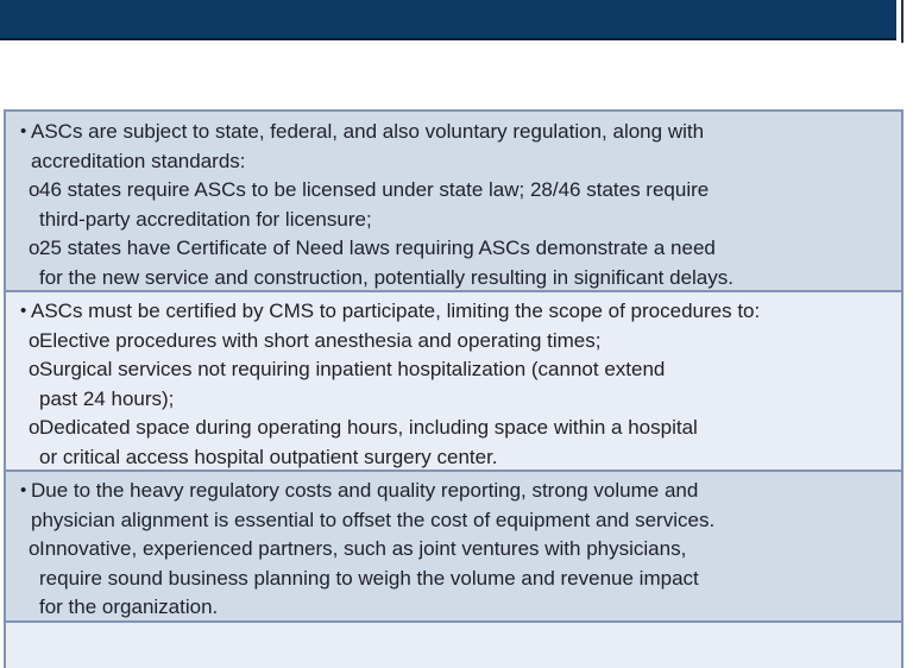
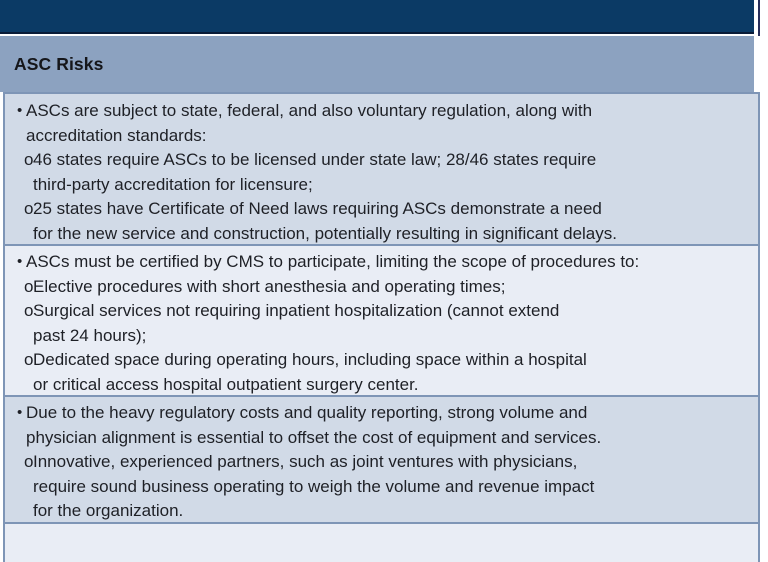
+ ASC Risks
  •
  ASCs are subject to state, federal, and also voluntary regulation, along with
  accreditation standards:
  o
  46 states require ASCs to be licensed under state law; 28/46 states require
  third-party accreditation for licensure;
  o
  25 states have Certificate of Need laws requiring ASCs demonstrate a need
  for the new service and construction, potentially resulting in significant delays.
  •
  ASCs must be certified by CMS to participate, limiting the scope of procedures to:
  o
  Elective procedures with short anesthesia and operating times;
  o
  Surgical services not requiring inpatient hospitalization (cannot extend
  past 24 hours);
  o
  Dedicated space during operating hours, including space within a hospital
  or critical access hospital outpatient surgery center.
  •
  Due to the heavy regulatory costs and quality reporting, strong volume and
  physician alignment is essential to offset the cost of equipment and services.
  o
  Innovative, experienced partners, such as joint ventures with physicians,
- require sound business planning to weigh the volume and revenue impact
+ require sound business operating to weigh the volume and revenue impact
  for the organization.
